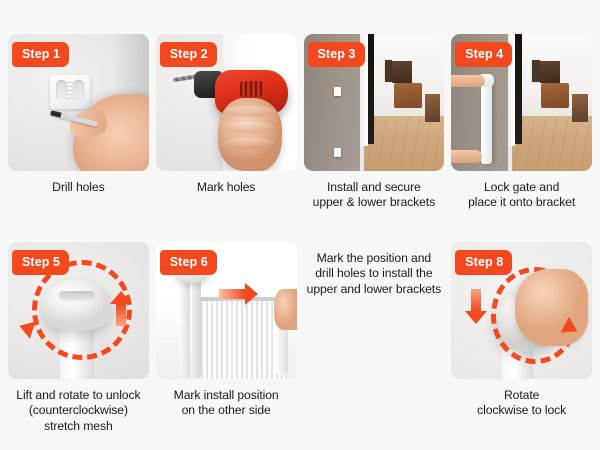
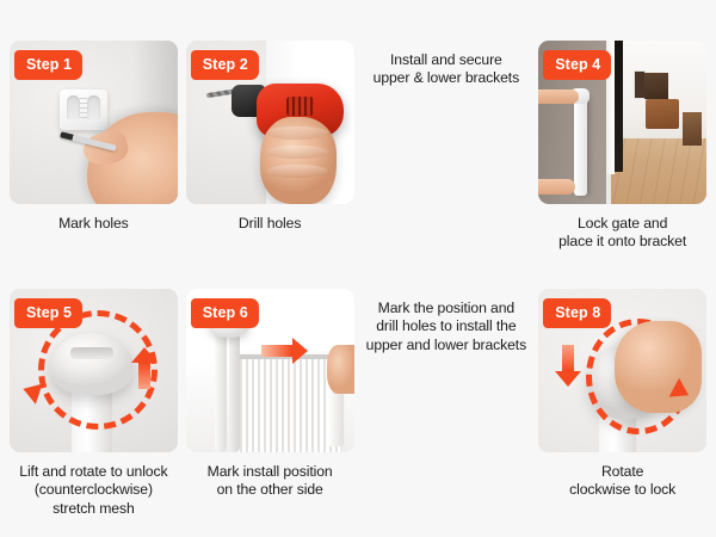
  Step 1
- Drill holes
+ Mark holes
  Step 2
- Mark holes
+ Drill holes
- Step 3
  Install and secure
  upper & lower brackets
  Step 4
  Lock gate and
  place it onto bracket
  Step 5
  Lift and rotate to unlock
  (counterclockwise)
  stretch mesh
  Step 6
  Mark install position
  on the other side
  Mark the position and
  drill holes to install the
  upper and lower brackets
  Step 8
  Rotate
  clockwise to lock
